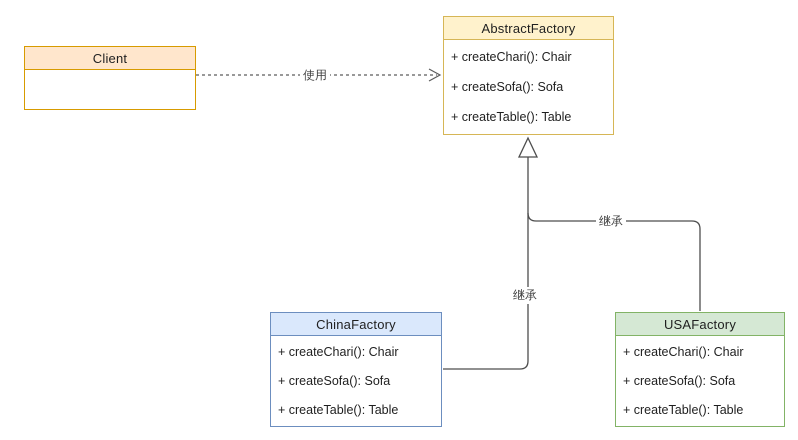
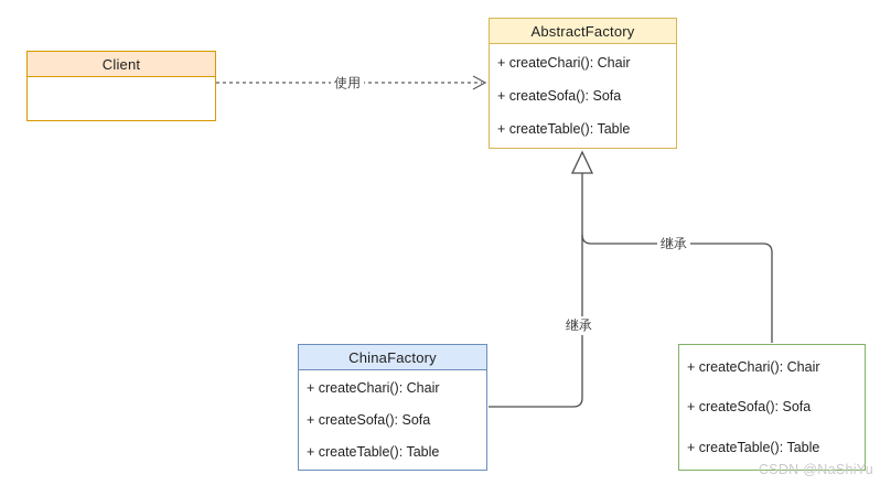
  Client
  AbstractFactory
  + createChari(): Chair
  + createSofa(): Sofa
  + createTable(): Table
  ChinaFactory
  + createChari(): Chair
  + createSofa(): Sofa
  + createTable(): Table
- USAFactory
  + createChari(): Chair
  + createSofa(): Sofa
  + createTable(): Table
  使用
  继承
  继承
+ CSDN @NaShiYu
